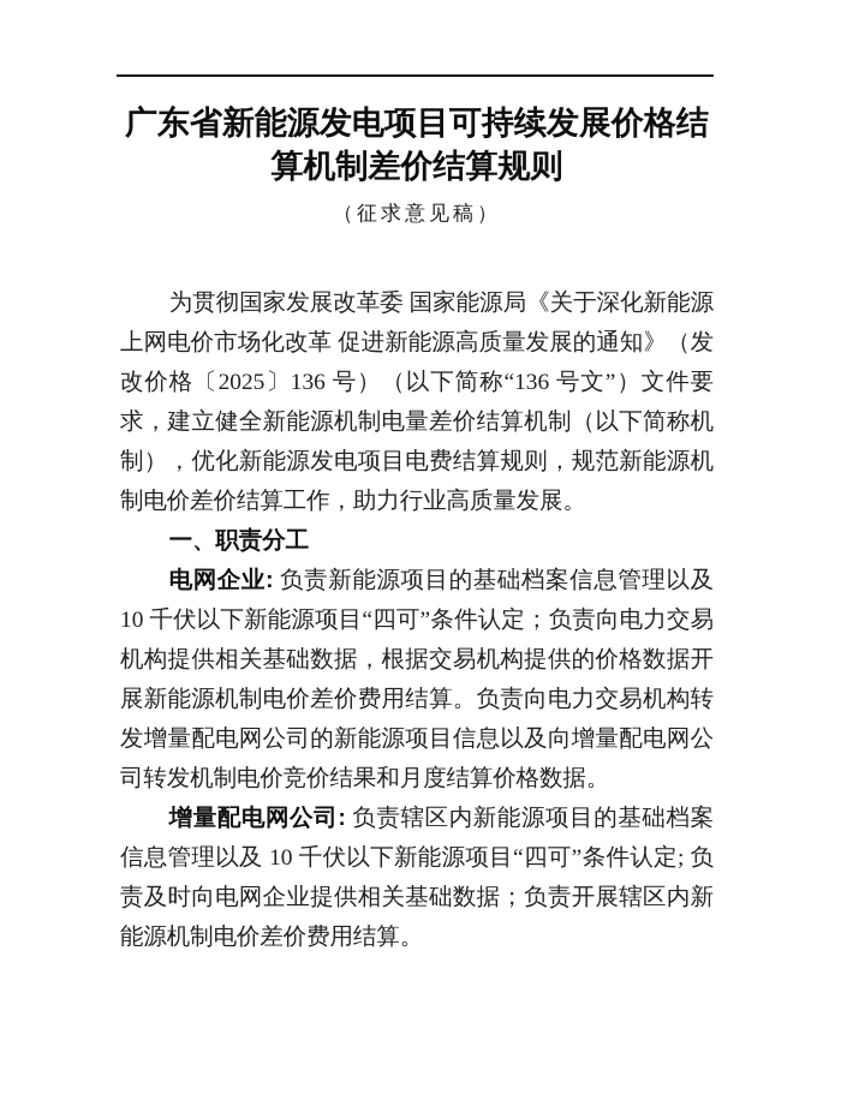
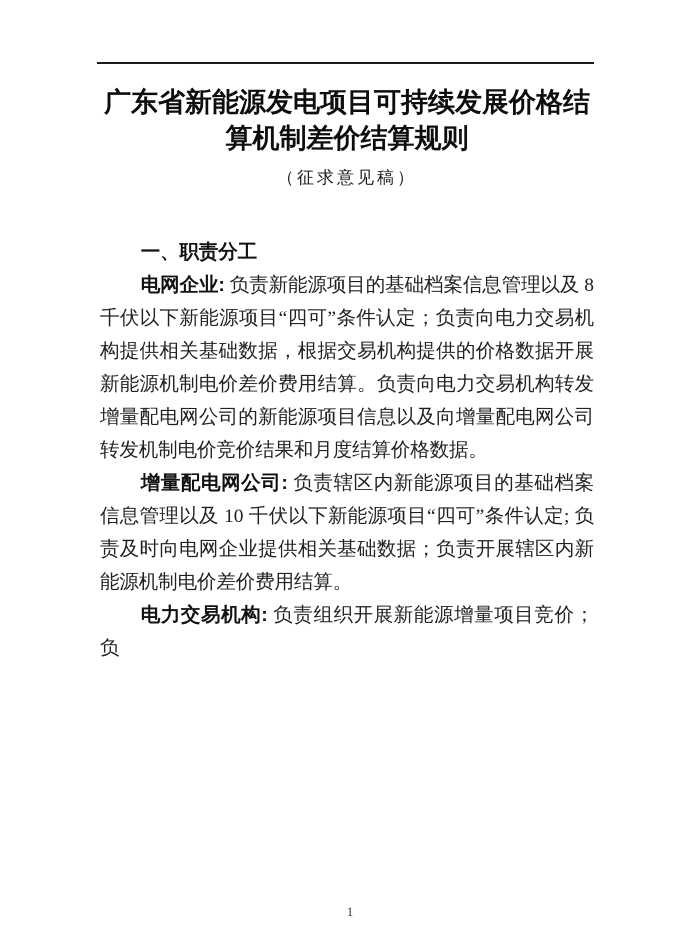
  广东省新能源发电项目可持续发展价格结算机制差价结算规则
  （征求意见稿）
- 为贯彻国家发展改革委 国家能源局《关于深化新能源上网电价市场化改革 促进新能源高质量发展的通知》（发改价格〔2025〕136 号）（以下简称“136 号文”）文件要求，建立健全新能源机制电量差价结算机制（以下简称机制），优化新能源发电项目电费结算规则，规范新能源机制电价差价结算工作，助力行业高质量发展。
  一、职责分工
- 电网企业: 负责新能源项目的基础档案信息管理以及 10 千伏以下新能源项目“四可”条件认定；负责向电力交易机构提供相关基础数据，根据交易机构提供的价格数据开展新能源机制电价差价费用结算。负责向电力交易机构转发增量配电网公司的新能源项目信息以及向增量配电网公司转发机制电价竞价结果和月度结算价格数据。
+ 电网企业: 负责新能源项目的基础档案信息管理以及 8 千伏以下新能源项目“四可”条件认定；负责向电力交易机构提供相关基础数据，根据交易机构提供的价格数据开展新能源机制电价差价费用结算。负责向电力交易机构转发增量配电网公司的新能源项目信息以及向增量配电网公司转发机制电价竞价结果和月度结算价格数据。
  增量配电网公司: 负责辖区内新能源项目的基础档案信息管理以及 10 千伏以下新能源项目“四可”条件认定; 负责及时向电网企业提供相关基础数据；负责开展辖区内新能源机制电价差价费用结算。
+ 电力交易机构: 负责组织开展新能源增量项目竞价；负
+ 1
